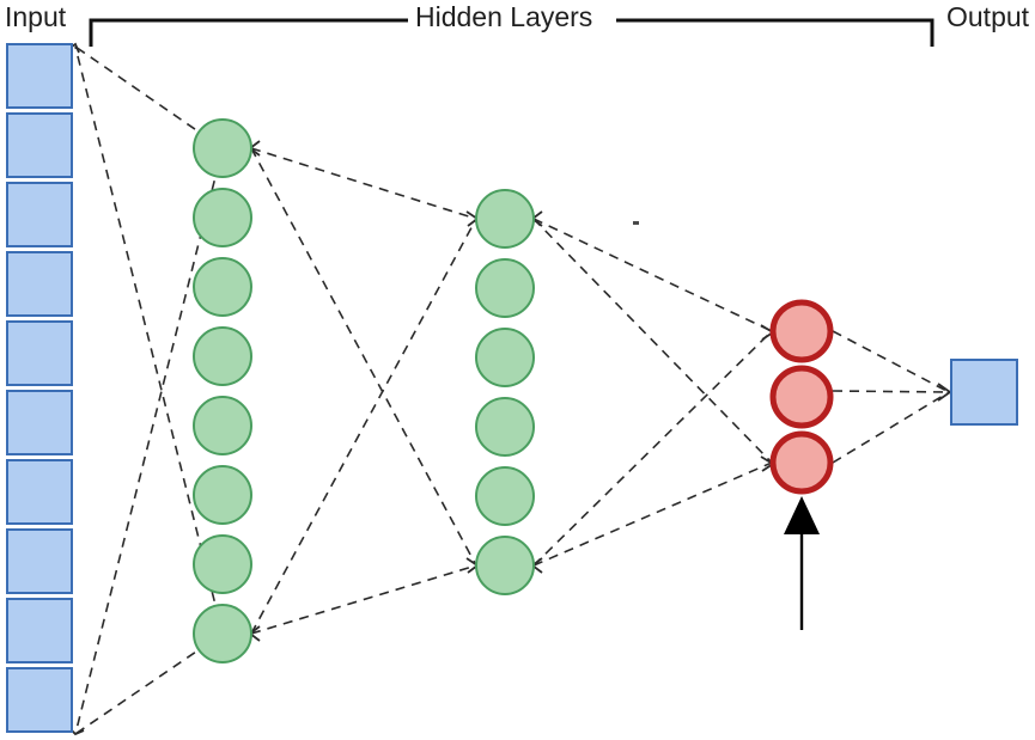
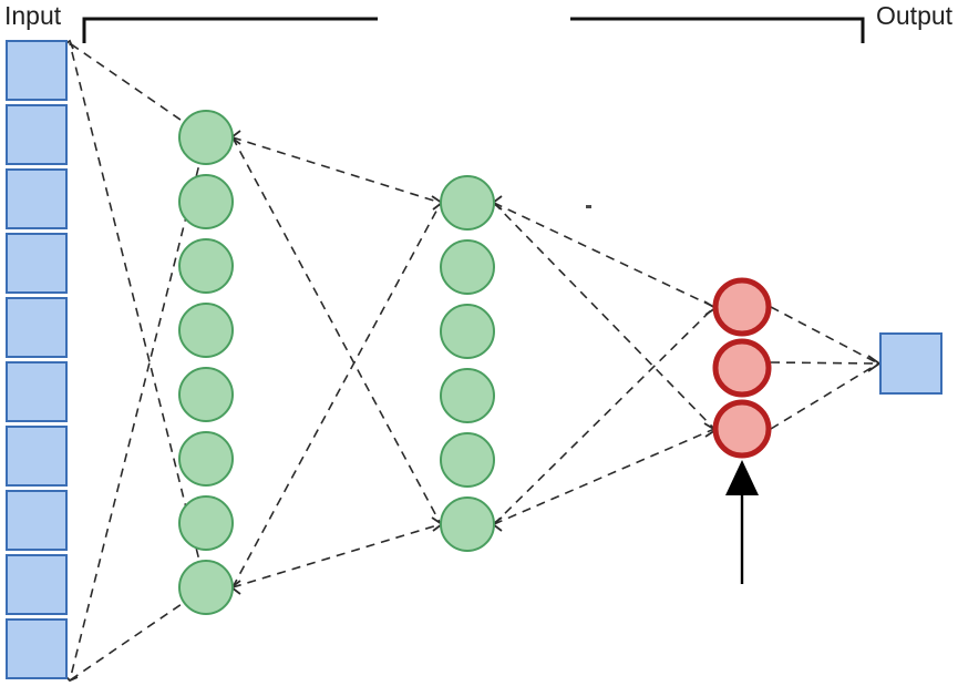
  Input
- Hidden Layers
  Output
